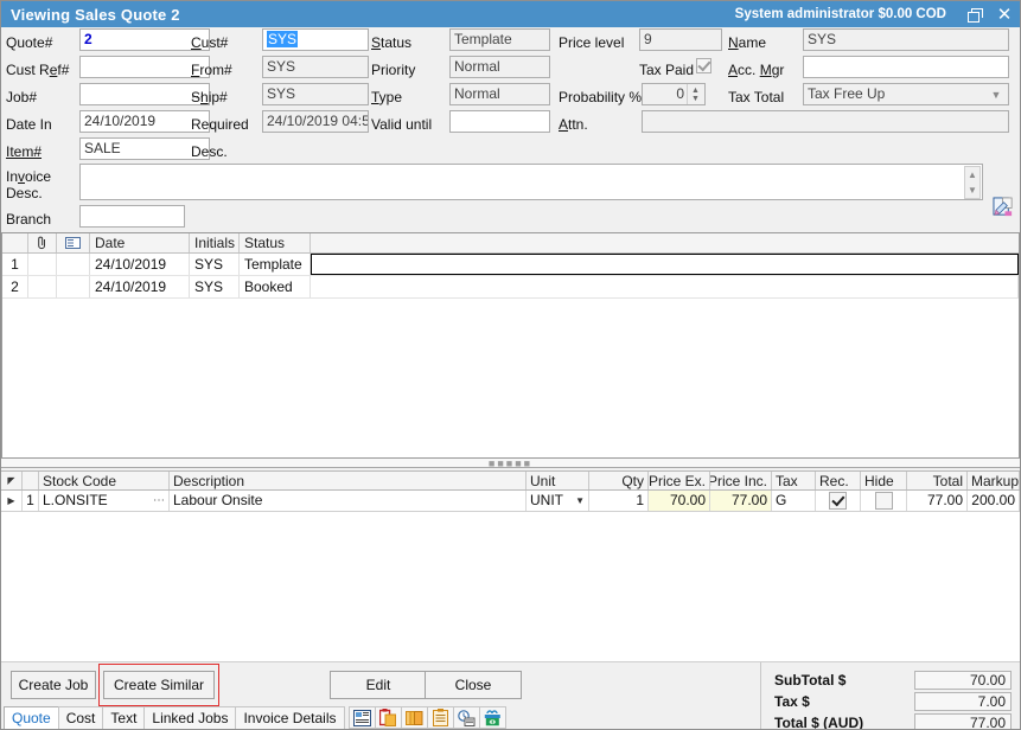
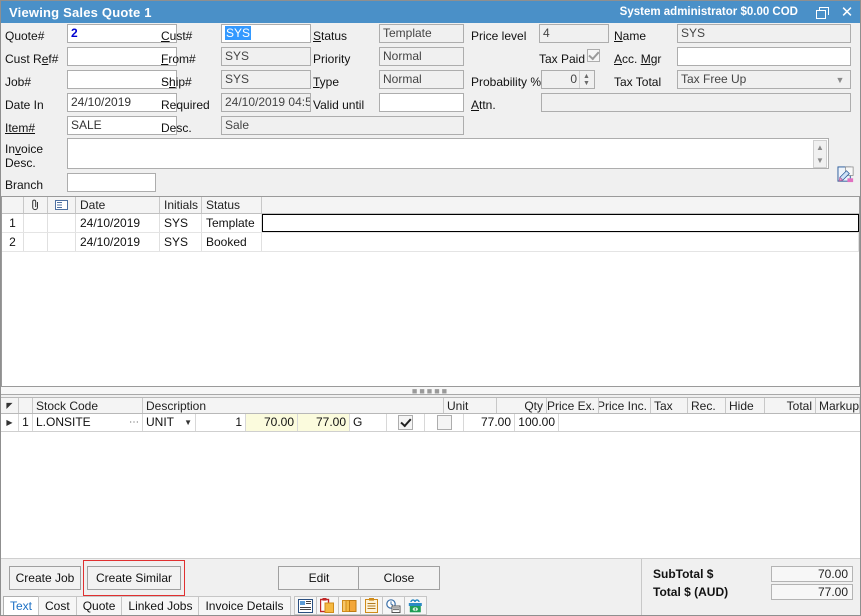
- Viewing Sales Quote 2
+ Viewing Sales Quote 1
  System administrator $0.00 COD
  ✕
  Quote#
  Cust Ref#
  Job#
  Date In
  Item#
  2
  ⋯
  24/10/2019
  SALE
  Cust#
  From#
  Ship#
  Required
  Desc.
  SYS
  SYS
  SYS
  24/10/2019 04:5
+ Sale
  Status
  Priority
  Type
  Valid until
  Template
  Normal
  Normal
  Price level
  Tax Paid
  Probability %
  Attn.
- 9
+ 4
  0
  Name
  Acc. Mgr
  Tax Total
  SYS
  Tax Free Up
  ▼
  Invoice
  Desc.
  ▲
  ▼
  Branch
  Date
  Initials
  Status
  1
  24/10/2019
  SYS
  Template
  2
  24/10/2019
  SYS
  Booked
  ■■■■■
  ◤
  Stock Code
  Description
  Unit
  Qty
  Price Ex.
  Price Inc.
  Tax
  Rec.
  Hide
  Total
  Markup
  ▶
  1
  L.ONSITE
  ⋯
- Labour Onsite
  UNIT
  ▼
  1
  70.00
  77.00
  G
  77.00
- 200.00
+ 100.00
  Create Job
  Create Similar
  Edit
  Close
- Quote
+ Text
  Cost
- Text
+ Quote
  Linked Jobs
  Invoice Details
  SubTotal $
  70.00
- Tax $
- 7.00
  Total $ (AUD)
  77.00
